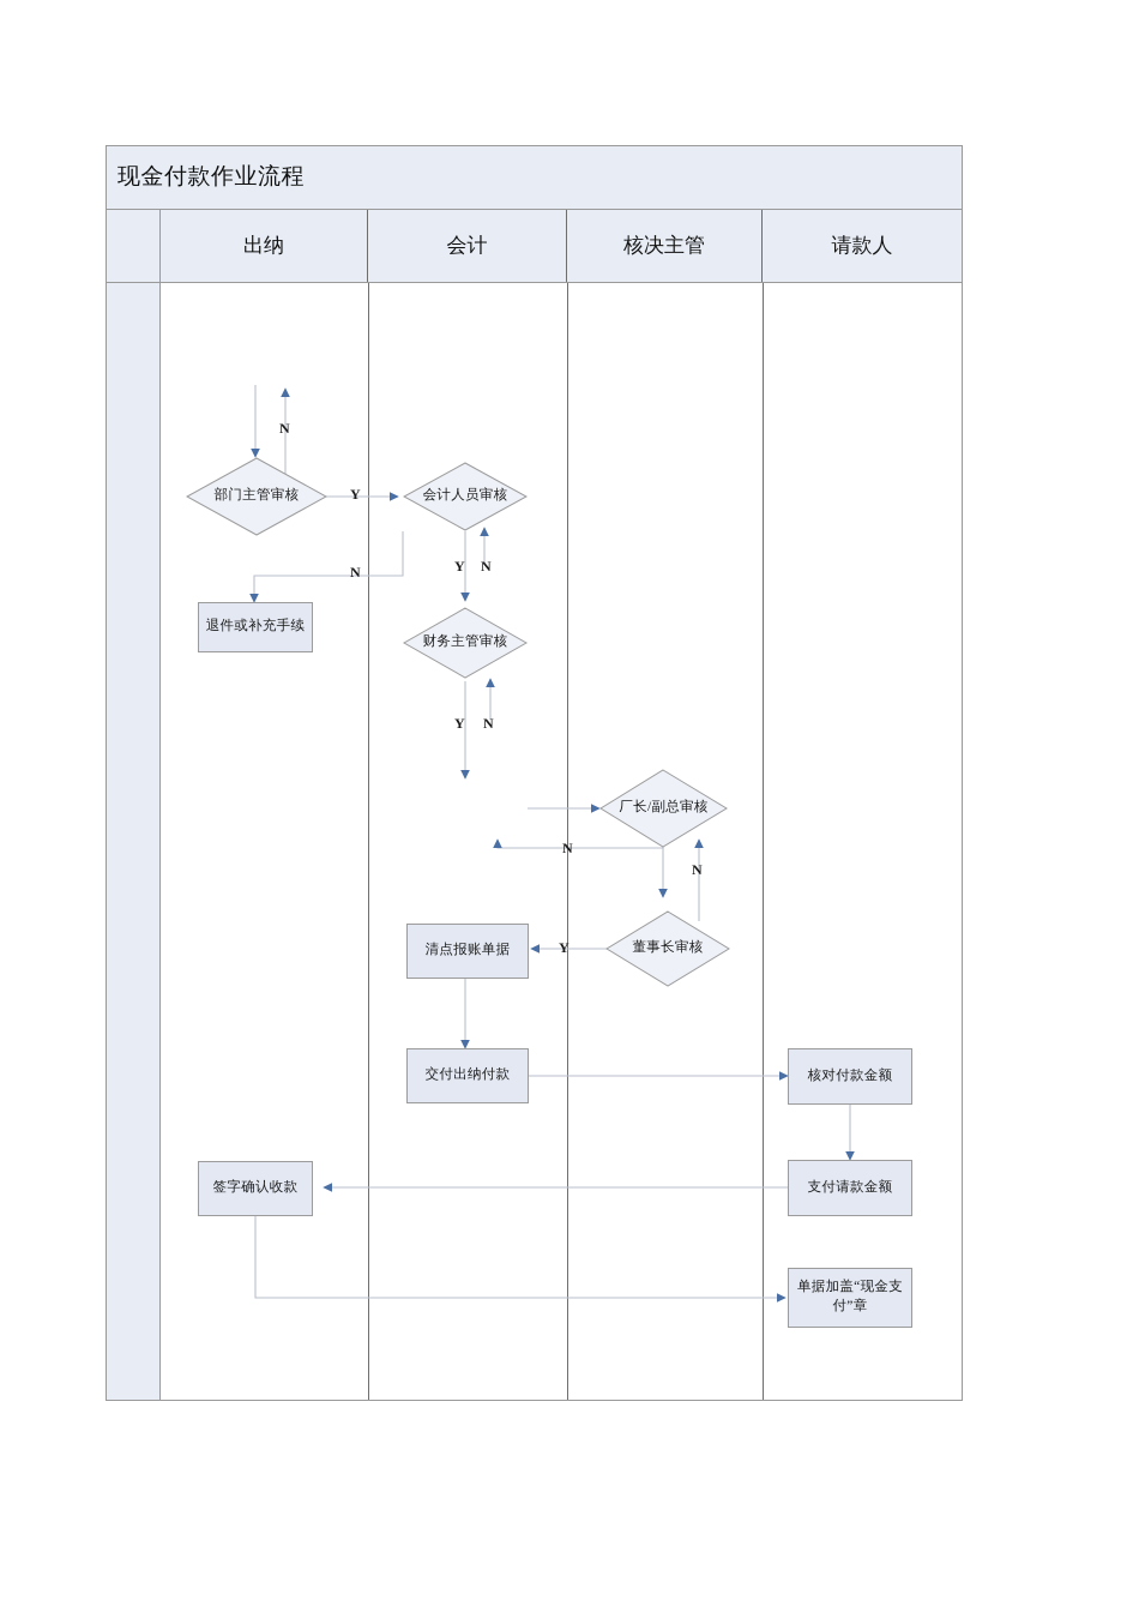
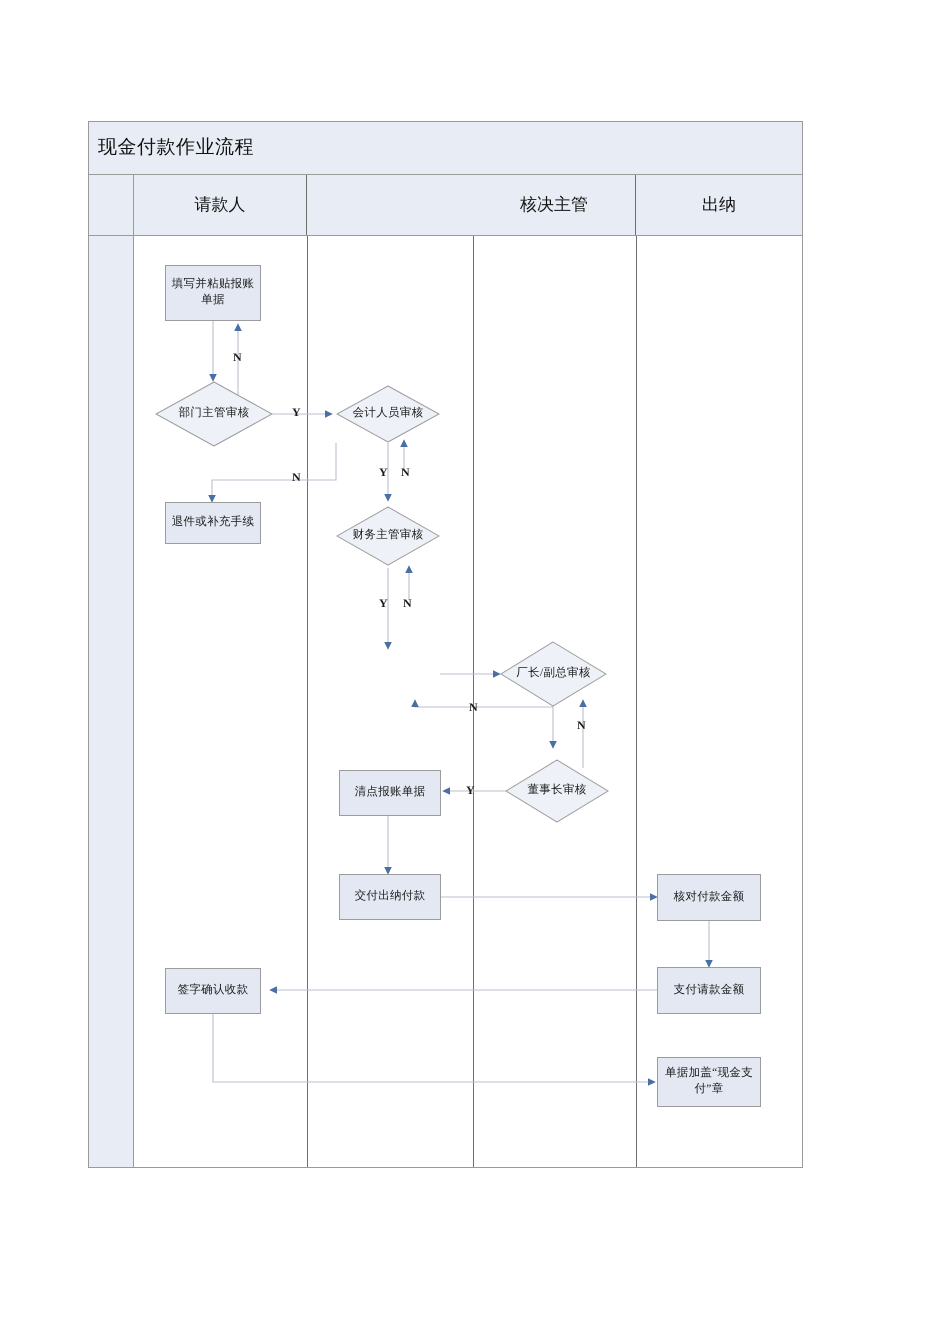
  现金付款作业流程
- 出纳
+ 请款人
- 会计
  核决主管
- 请款人
+ 出纳
+ 填写并粘贴报账单据
  部门主管审核
  退件或补充手续
  签字确认收款
  会计人员审核
  财务主管审核
  清点报账单据
  交付出纳付款
  厂长/副总审核
  董事长审核
  核对付款金额
  支付请款金额
  单据加盖“现金支付”章
  N
  Y
  N
  Y
  N
  Y
  N
  N
  N
  Y
